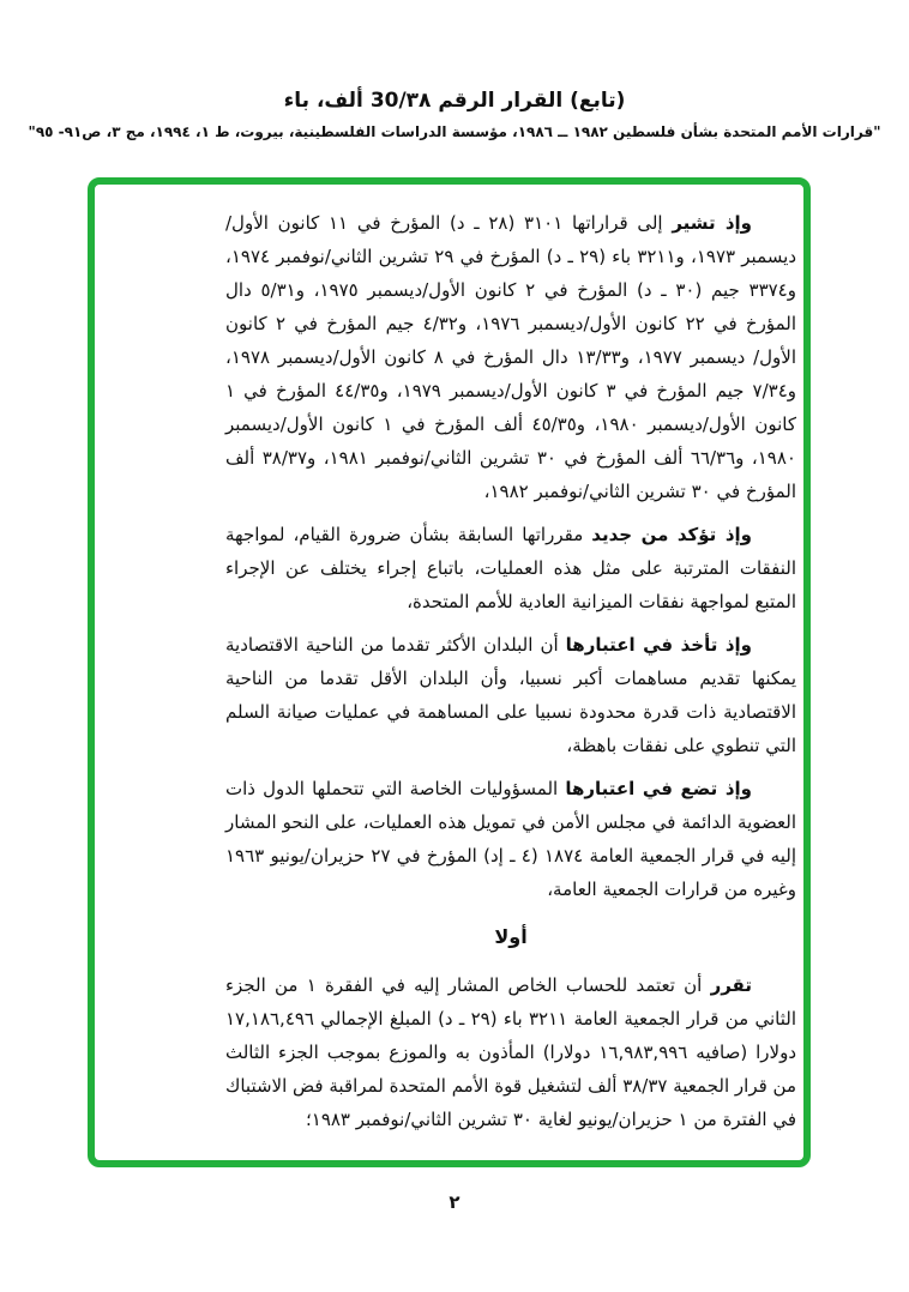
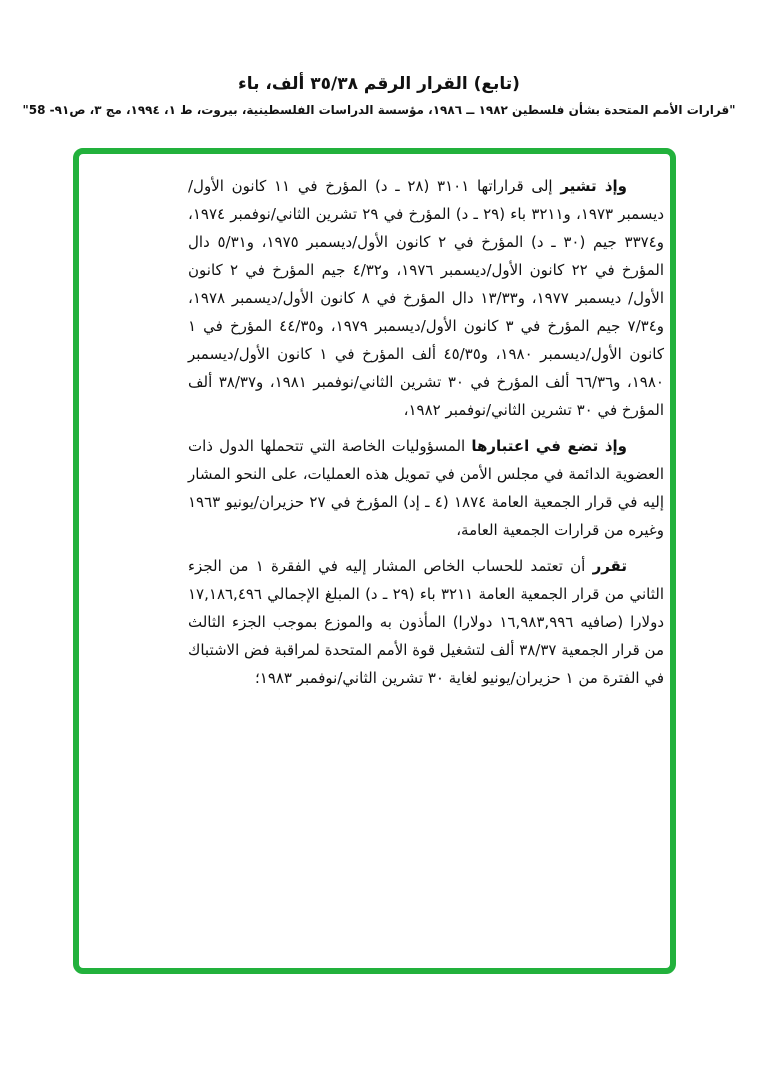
- (تابع) القرار الرقم 30/٣٨ ألف، باء
+ (تابع) القرار الرقم ٣٥/٣٨ ألف، باء
- "قرارات الأمم المتحدة بشأن فلسطين ١٩٨٢ ــ ١٩٨٦، مؤسسة الدراسات الفلسطينية، بيروت، ط ١، ١٩٩٤، مج ٣، ص٩١- ٩٥"
+ "قرارات الأمم المتحدة بشأن فلسطين ١٩٨٢ ــ ١٩٨٦، مؤسسة الدراسات الفلسطينية، بيروت، ط ١، ١٩٩٤، مج ٣، ص٩١- 58"
  وإذ تشير إلى قراراتها ٣١٠١ (د ـ ٢٨) المؤرخ في ١١ كانون الأول/ديسمبر ١٩٧٣، و٣٢١١ باء (د ـ ٢٩) المؤرخ في ٢٩ تشرين الثاني/نوفمبر ١٩٧٤، و٣٣٧٤ جيم (د ـ ٣٠) المؤرخ في ٢ كانون الأول/ديسمبر ١٩٧٥، و٥/٣١ دال المؤرخ في ٢٢ كانون الأول/ديسمبر ١٩٧٦، و٤/٣٢ جيم المؤرخ في ٢ كانون الأول/ ديسمبر ١٩٧٧، و١٣/٣٣ دال المؤرخ في ٨ كانون الأول/ديسمبر ١٩٧٨، و٧/٣٤ جيم المؤرخ في ٣ كانون الأول/ديسمبر ١٩٧٩، و٤٤/٣٥ المؤرخ في ١ كانون الأول/ديسمبر ١٩٨٠، و٤٥/٣٥ ألف المؤرخ في ١ كانون الأول/ديسمبر ١٩٨٠، و٦٦/٣٦ ألف المؤرخ في ٣٠ تشرين الثاني/نوفمبر ١٩٨١، و٣٨/٣٧ ألف المؤرخ في ٣٠ تشرين الثاني/نوفمبر ١٩٨٢،
- وإذ تؤكد من جديد مقرراتها السابقة بشأن ضرورة القيام، لمواجهة النفقات المترتبة على مثل هذه العمليات، باتباع إجراء يختلف عن الإجراء المتبع لمواجهة نفقات الميزانية العادية للأمم المتحدة،
- وإذ تأخذ في اعتبارها أن البلدان الأكثر تقدما من الناحية الاقتصادية يمكنها تقديم مساهمات أكبر نسبيا، وأن البلدان الأقل تقدما من الناحية الاقتصادية ذات قدرة محدودة نسبيا على المساهمة في عمليات صيانة السلم التي تنطوي على نفقات باهظة،
  وإذ تضع في اعتبارها المسؤوليات الخاصة التي تتحملها الدول ذات العضوية الدائمة في مجلس الأمن في تمويل هذه العمليات، على النحو المشار إليه في قرار الجمعية العامة ١٨٧٤ (دإ ـ ٤) المؤرخ في ٢٧ حزيران/يونيو ١٩٦٣ وغيره من قرارات الجمعية العامة،
- أولا
  تقرر أن تعتمد للحساب الخاص المشار إليه في الفقرة ١ من الجزء الثاني من قرار الجمعية العامة ٣٢١١ باء (د ـ ٢٩) المبلغ الإجمالي ١٧,١٨٦,٤٩٦ دولارا (صافيه ١٦,٩٨٣,٩٩٦ دولارا) المأذون به والموزع بموجب الجزء الثالث من قرار الجمعية ٣٨/٣٧ ألف لتشغيل قوة الأمم المتحدة لمراقبة فض الاشتباك في الفترة من ١ حزيران/يونيو لغاية ٣٠ تشرين الثاني/نوفمبر ١٩٨٣؛
- ٢
